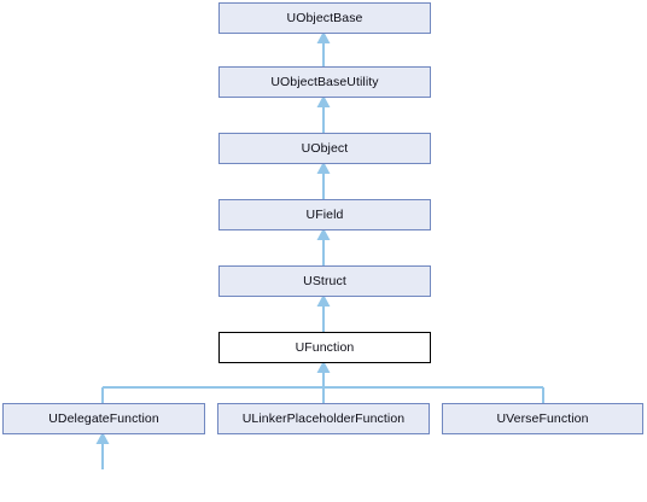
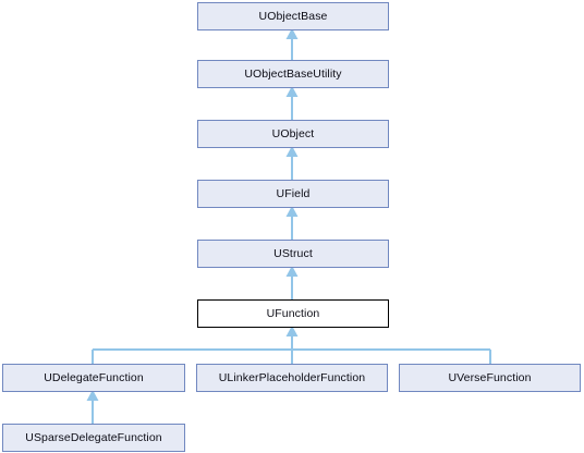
  UObjectBase
  UObjectBaseUtility
  UObject
  UField
  UStruct
  UFunction
  UDelegateFunction
  ULinkerPlaceholderFunction
  UVerseFunction
+ USparseDelegateFunction
